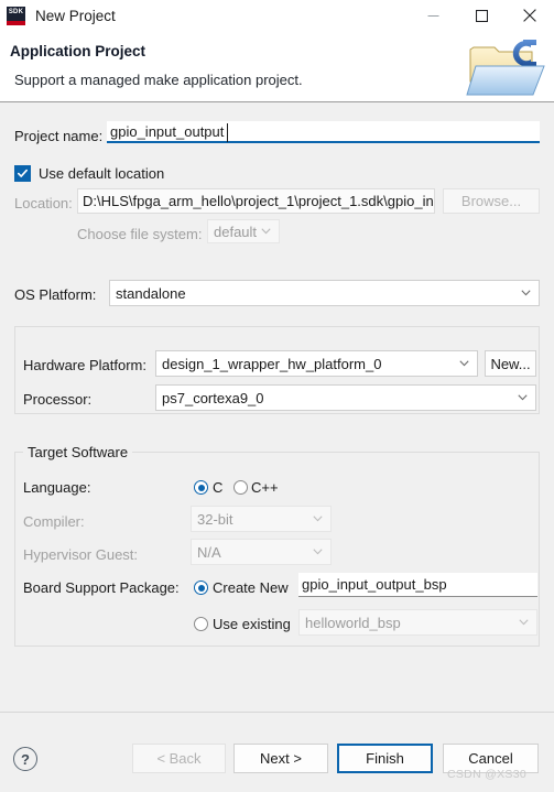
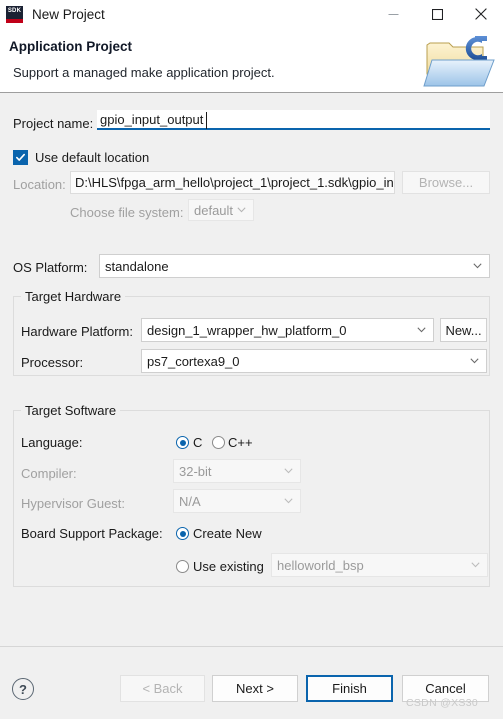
  New Project
  Application Project
  Support a managed make application project.
  Project name:
  gpio_input_output
  Use default location
  Location:
  D:\HLS\fpga_arm_hello\project_1\project_1.sdk\gpio_in
  Browse...
  Choose file system:
  default
  OS Platform:
  standalone
+ Target Hardware
  Hardware Platform:
  design_1_wrapper_hw_platform_0
  New...
  Processor:
  ps7_cortexa9_0
  Target Software
  Language:
  C
  C++
  Compiler:
  32-bit
  Hypervisor Guest:
  N/A
  Board Support Package:
  Create New
- gpio_input_output_bsp
  Use existing
  helloworld_bsp
  ?
  < Back
  Next >
  Finish
  Cancel
  CSDN @XS30
